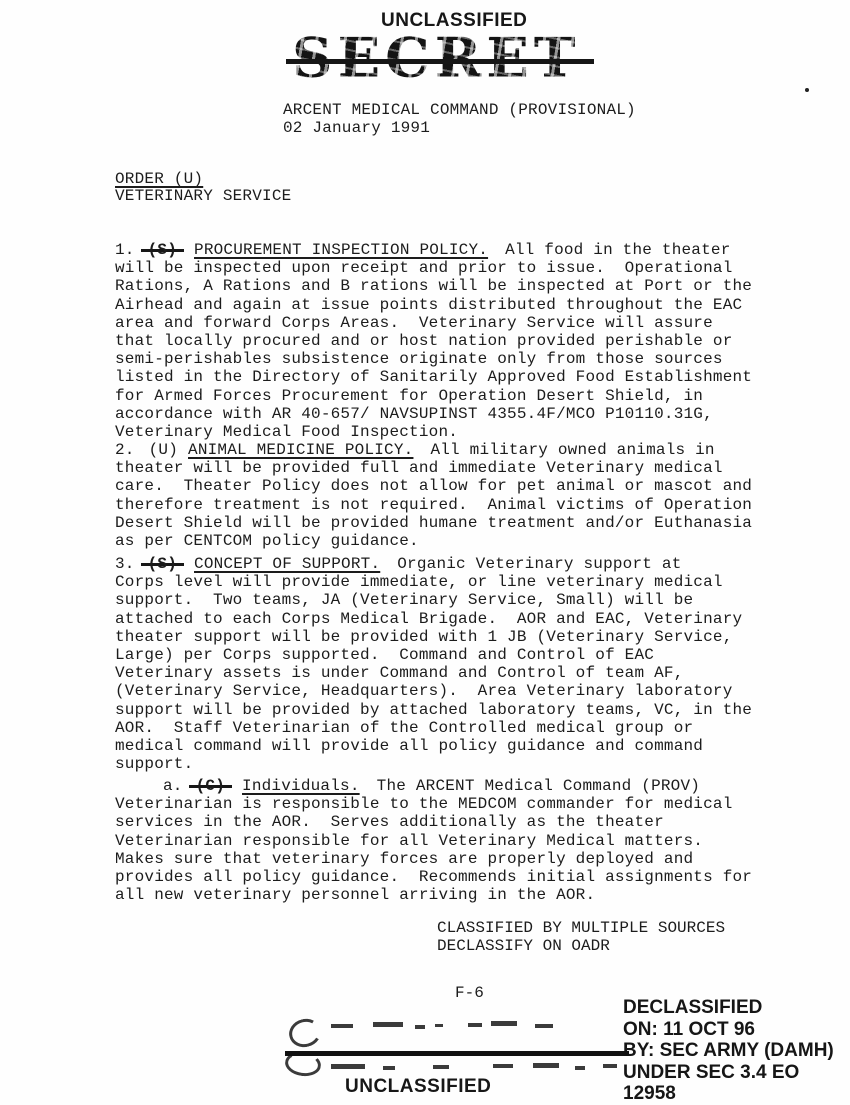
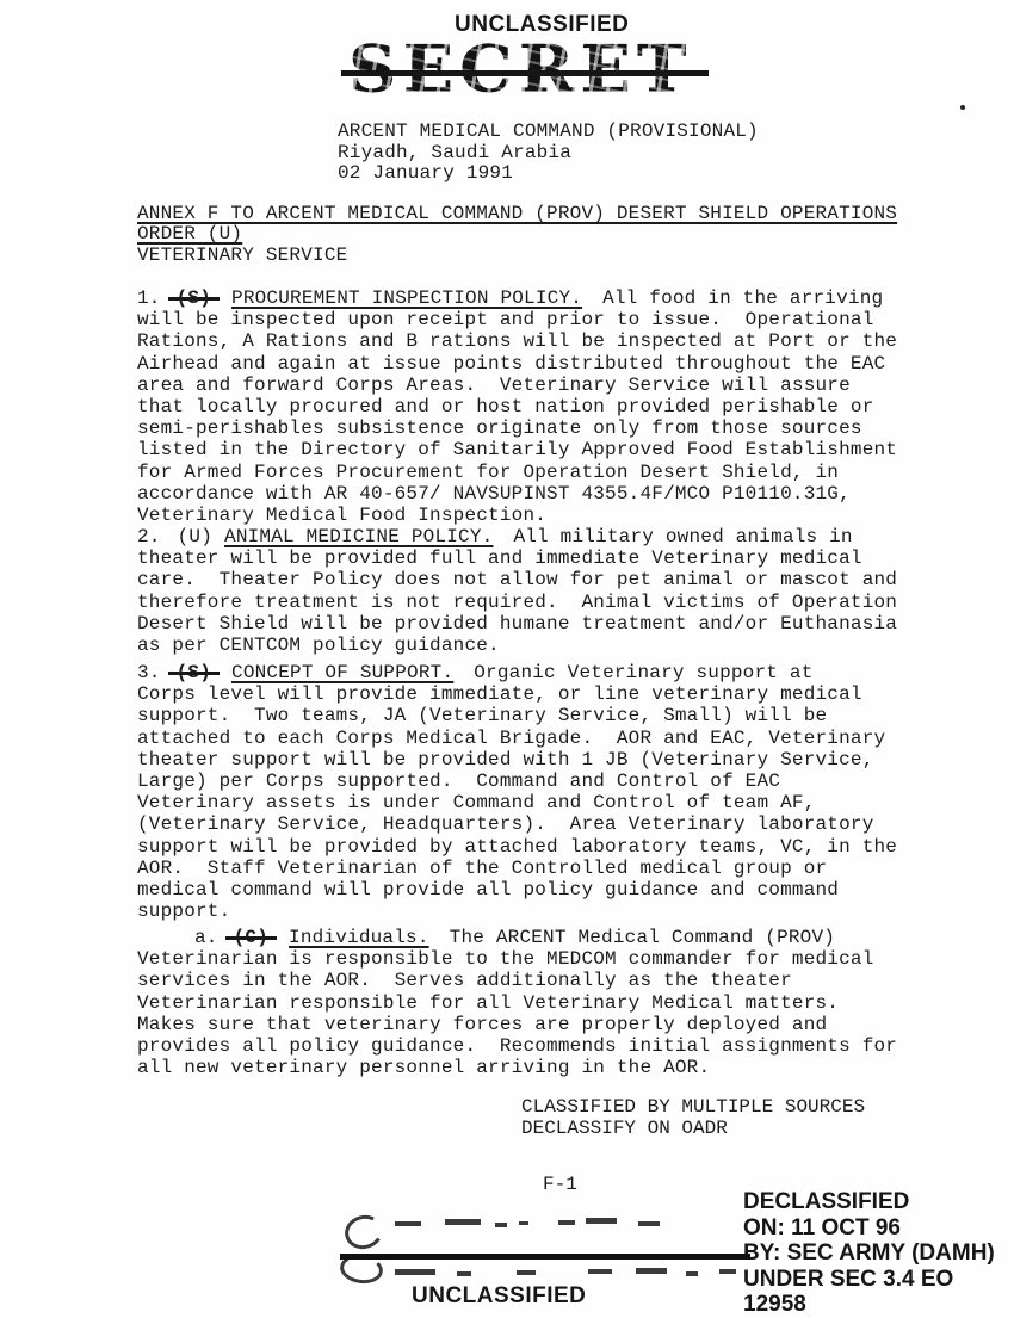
  UNCLASSIFIED
  ARCENT MEDICAL COMMAND (PROVISIONAL)
+ Riyadh, Saudi Arabia
  02 January 1991
+ ANNEX F TO ARCENT MEDICAL COMMAND (PROV) DESERT SHIELD OPERATIONS
  ORDER (U)
  VETERINARY SERVICE
- 1. (S) PROCUREMENT INSPECTION POLICY. All food in the theater
+ 1. (S) PROCUREMENT INSPECTION POLICY. All food in the arriving
  will be inspected upon receipt and prior to issue. Operational
  Rations, A Rations and B rations will be inspected at Port or the
  Airhead and again at issue points distributed throughout the EAC
  area and forward Corps Areas. Veterinary Service will assure
  that locally procured and or host nation provided perishable or
  semi-perishables subsistence originate only from those sources
  listed in the Directory of Sanitarily Approved Food Establishment
  for Armed Forces Procurement for Operation Desert Shield, in
  accordance with AR 40-657/ NAVSUPINST 4355.4F/MCO P10110.31G,
  Veterinary Medical Food Inspection.
  2. (U) ANIMAL MEDICINE POLICY. All military owned animals in
  theater will be provided full and immediate Veterinary medical
  care. Theater Policy does not allow for pet animal or mascot and
  therefore treatment is not required. Animal victims of Operation
  Desert Shield will be provided humane treatment and/or Euthanasia
  as per CENTCOM policy guidance.
  3. (S) CONCEPT OF SUPPORT. Organic Veterinary support at
  Corps level will provide immediate, or line veterinary medical
  support. Two teams, JA (Veterinary Service, Small) will be
  attached to each Corps Medical Brigade. AOR and EAC, Veterinary
  theater support will be provided with 1 JB (Veterinary Service,
  Large) per Corps supported. Command and Control of EAC
  Veterinary assets is under Command and Control of team AF,
  (Veterinary Service, Headquarters). Area Veterinary laboratory
  support will be provided by attached laboratory teams, VC, in the
  AOR. Staff Veterinarian of the Controlled medical group or
  medical command will provide all policy guidance and command
  support.
  a. (C) Individuals. The ARCENT Medical Command (PROV)
  Veterinarian is responsible to the MEDCOM commander for medical
  services in the AOR. Serves additionally as the theater
  Veterinarian responsible for all Veterinary Medical matters.
  Makes sure that veterinary forces are properly deployed and
  provides all policy guidance. Recommends initial assignments for
  all new veterinary personnel arriving in the AOR.
  CLASSIFIED BY MULTIPLE SOURCES
  DECLASSIFY ON OADR
- F-6
+ F-1
  DECLASSIFIED
  ON: 11 OCT 96
  BY: SEC ARMY (DAMH)
  UNDER SEC 3.4 EO
  12958
  UNCLASSIFIED
